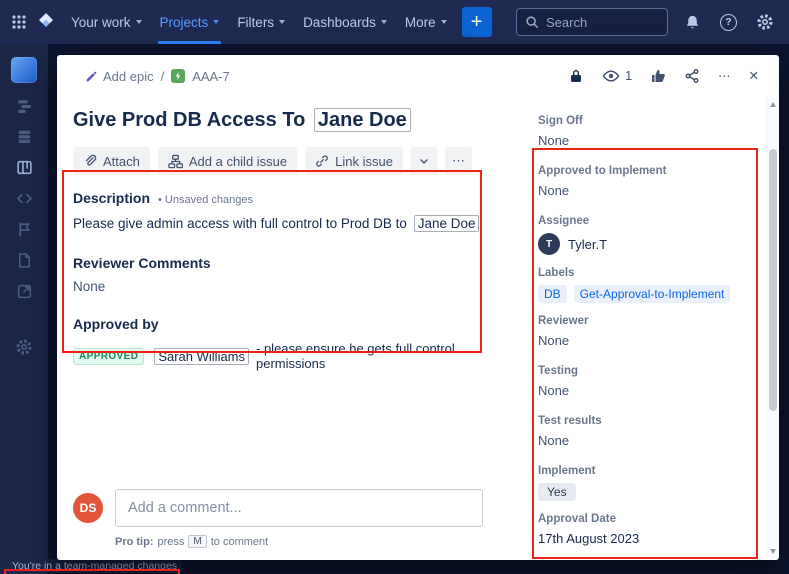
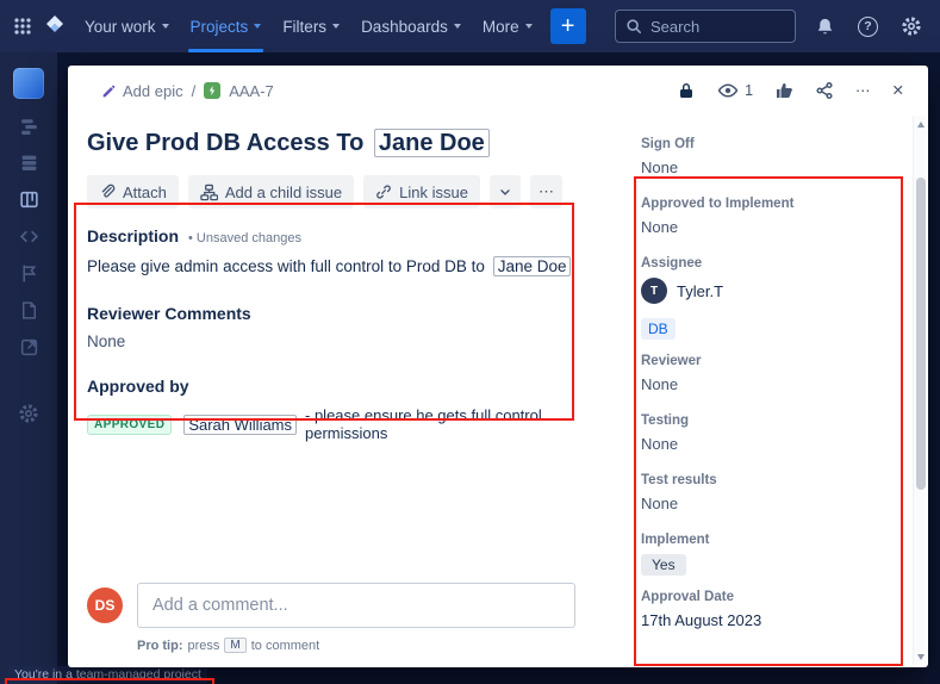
  Your work
  Projects
  Filters
  Dashboards
  More
  +
  Search
  ?
- You're in a team-managed changes
+ You're in a team-managed project
  Add epic
  /
  AAA-7
  1
  ⋯
  ✕
  Give Prod DB Access To Jane Doe
  Attach
  Add a child issue
  Link issue
  ⋯
  Description
  • Unsaved changes
  Please give admin access with full control to Prod DB to Jane Doe
  Reviewer Comments
  None
  Approved by
  APPROVED
  Sarah Williams
  - please ensure he gets full control permissions
  DS
  Add a comment...
  Pro tip:
  press
  M
  to comment
  Sign Off
  None
  Approved to Implement
  None
  Assignee
  T
  Tyler.T
- Labels
  DB
- Get-Approval-to-Implement
  Reviewer
  None
  Testing
  None
  Test results
  None
  Implement
  Yes
  Approval Date
  17th August 2023
